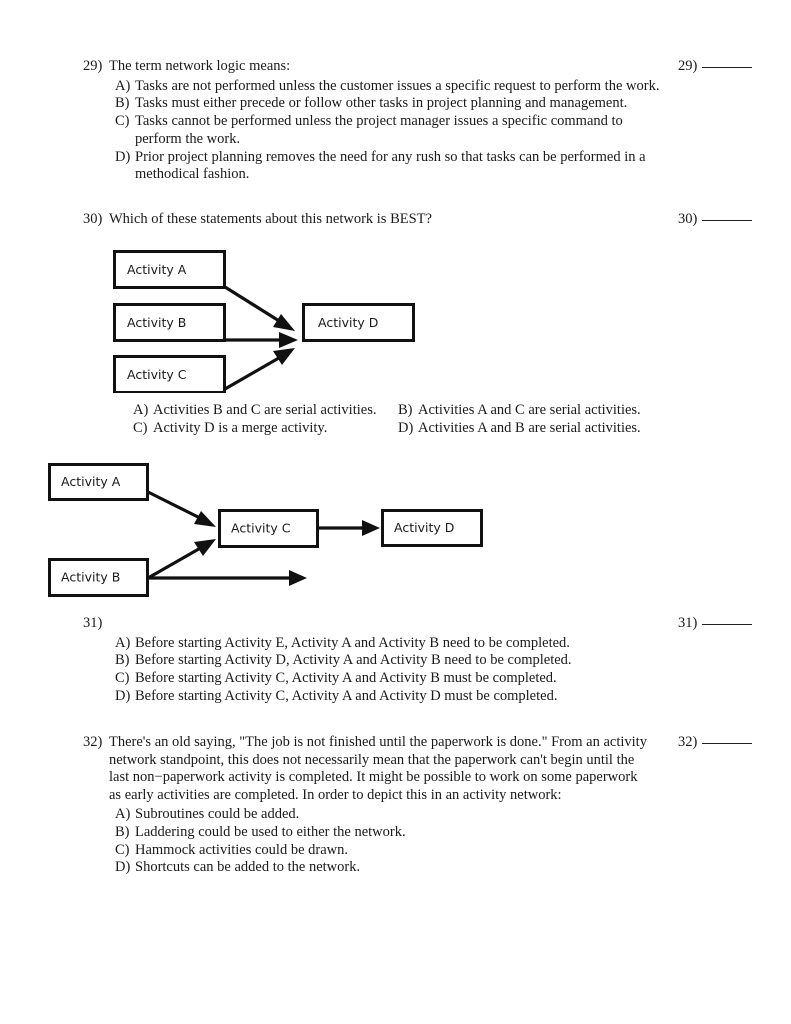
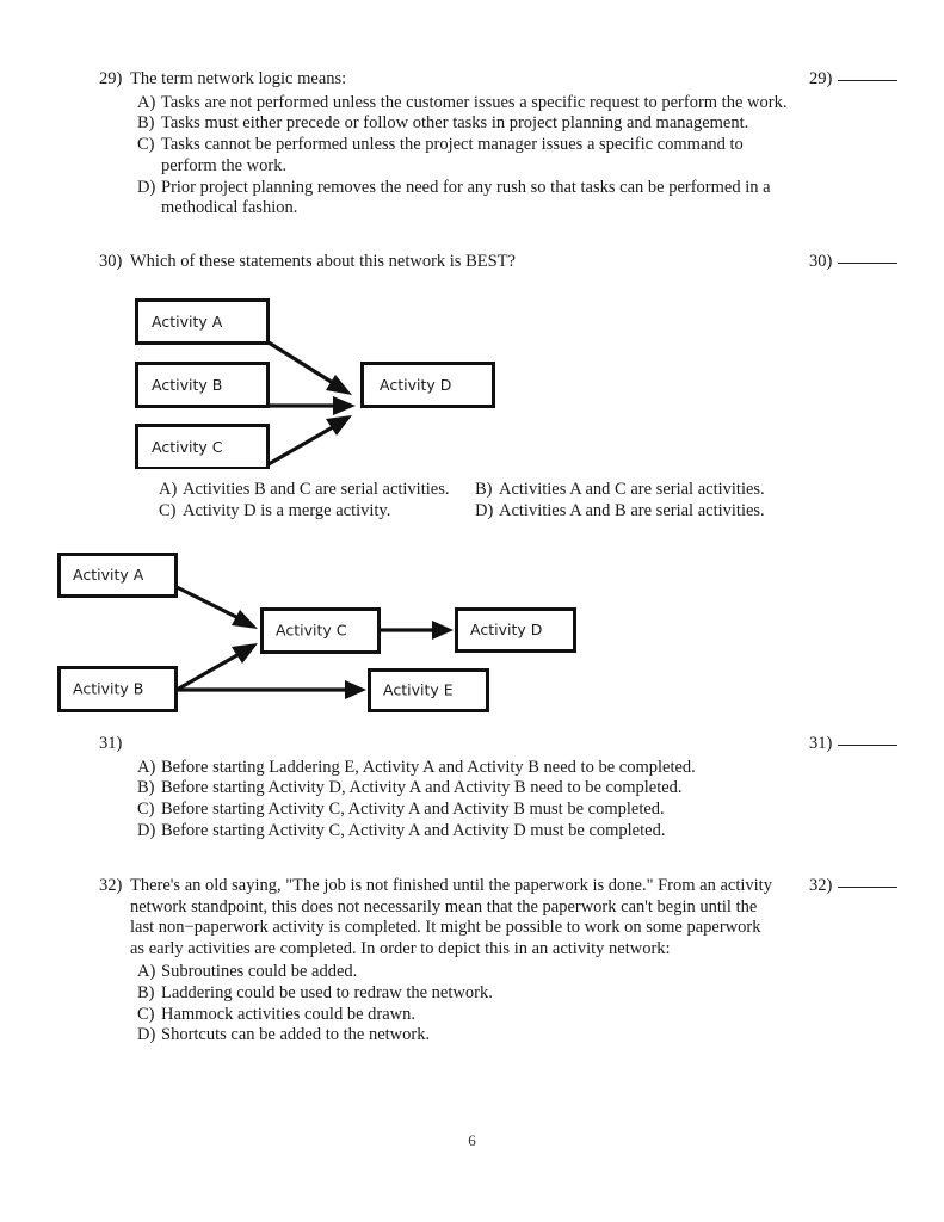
  29)
  The term network logic means:
  A)
  Tasks are not performed unless the customer issues a specific request to perform the work.
  B)
  Tasks must either precede or follow other tasks in project planning and management.
  C)
  Tasks cannot be performed unless the project manager issues a specific command to perform the work.
  D)
  Prior project planning removes the need for any rush so that tasks can be performed in a methodical fashion.
  29)
  30)
  Which of these statements about this network is BEST?
  30)
  Activity A
  Activity B
  Activity C
  Activity D
  A)
  Activities B and C are serial activities.
  B)
  Activities A and C are serial activities.
  C)
  Activity D is a merge activity.
  D)
  Activities A and B are serial activities.
  Activity A
  Activity B
  Activity C
  Activity D
+ Activity E
  31)
  A)
- Before starting Activity E, Activity A and Activity B need to be completed.
+ Before starting Laddering E, Activity A and Activity B need to be completed.
  B)
  Before starting Activity D, Activity A and Activity B need to be completed.
  C)
  Before starting Activity C, Activity A and Activity B must be completed.
  D)
  Before starting Activity C, Activity A and Activity D must be completed.
  31)
  32)
  There's an old saying, "The job is not finished until the paperwork is done." From an activity network standpoint, this does not necessarily mean that the paperwork can't begin until the last non−paperwork activity is completed. It might be possible to work on some paperwork as early activities are completed. In order to depict this in an activity network:
  A)
  Subroutines could be added.
  B)
- Laddering could be used to either the network.
+ Laddering could be used to redraw the network.
  C)
  Hammock activities could be drawn.
  D)
  Shortcuts can be added to the network.
  32)
+ 6
